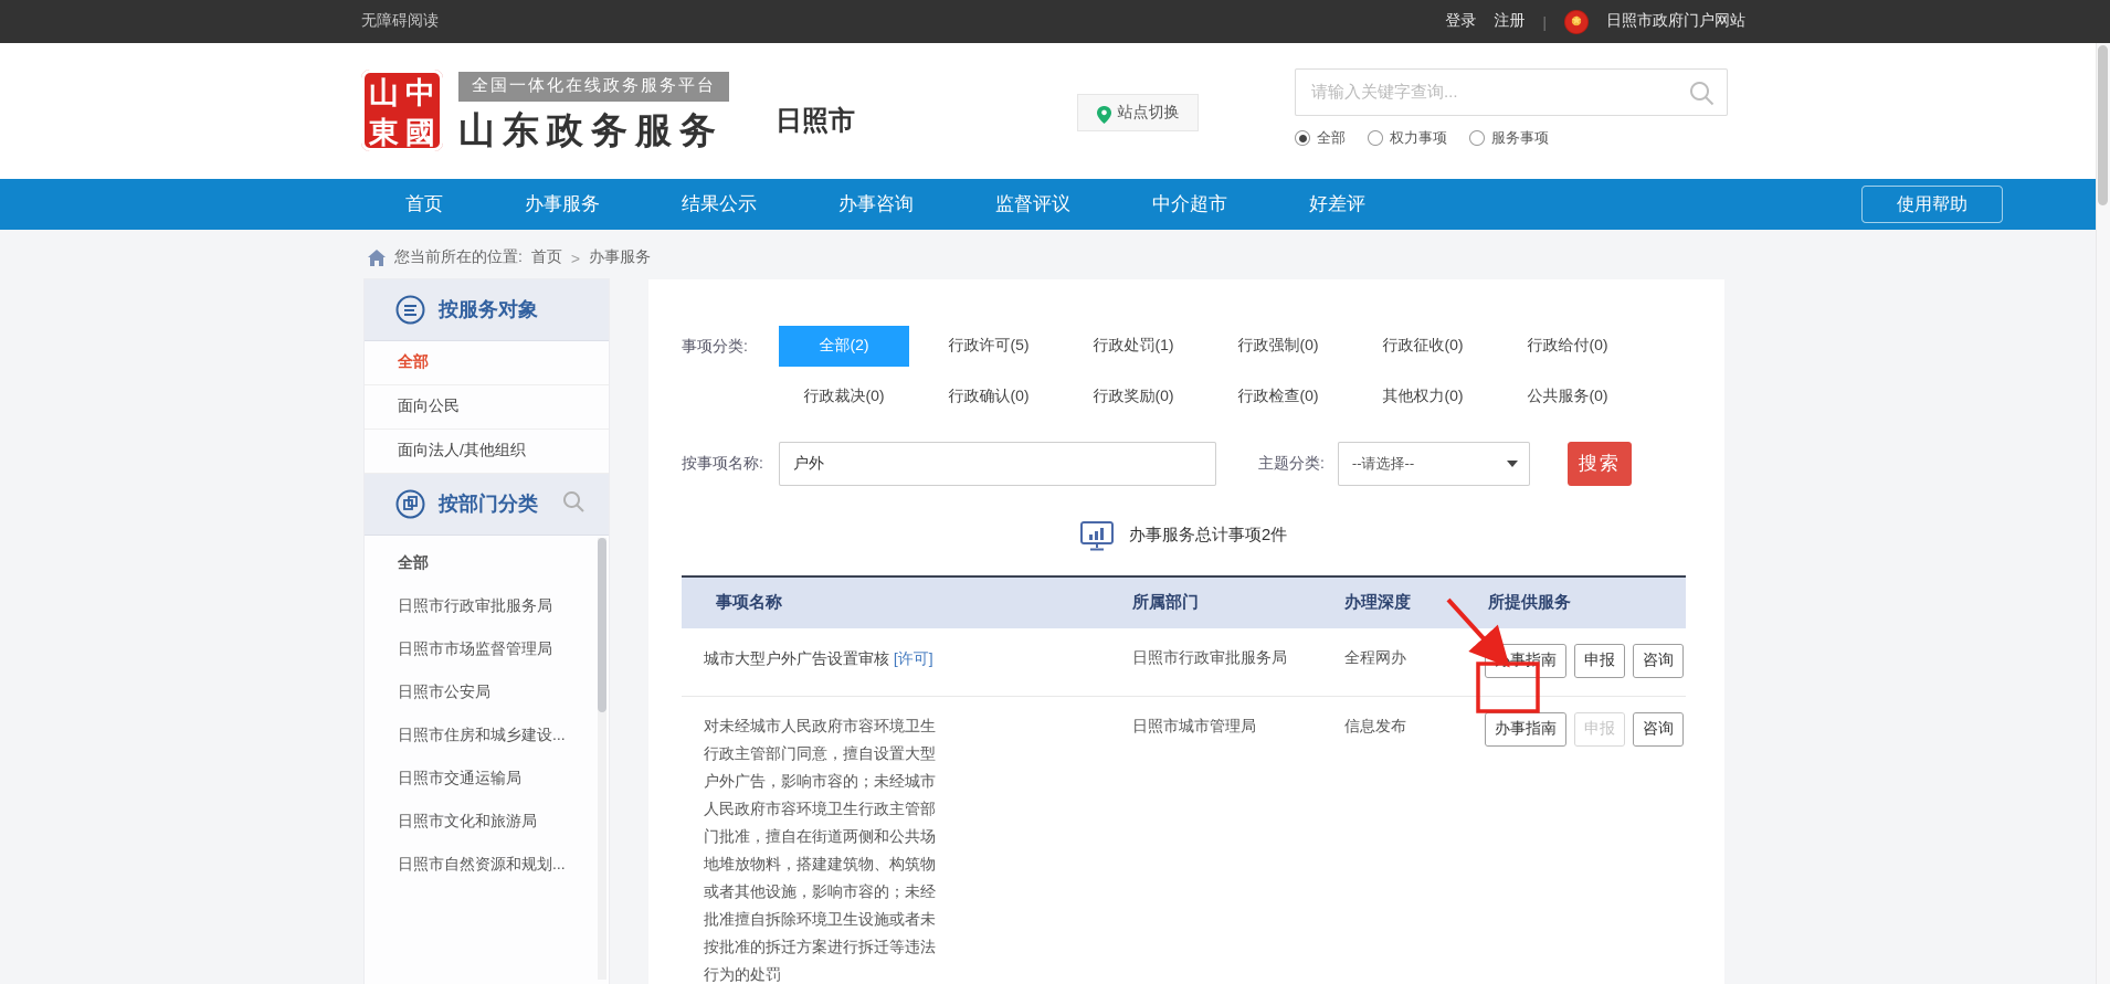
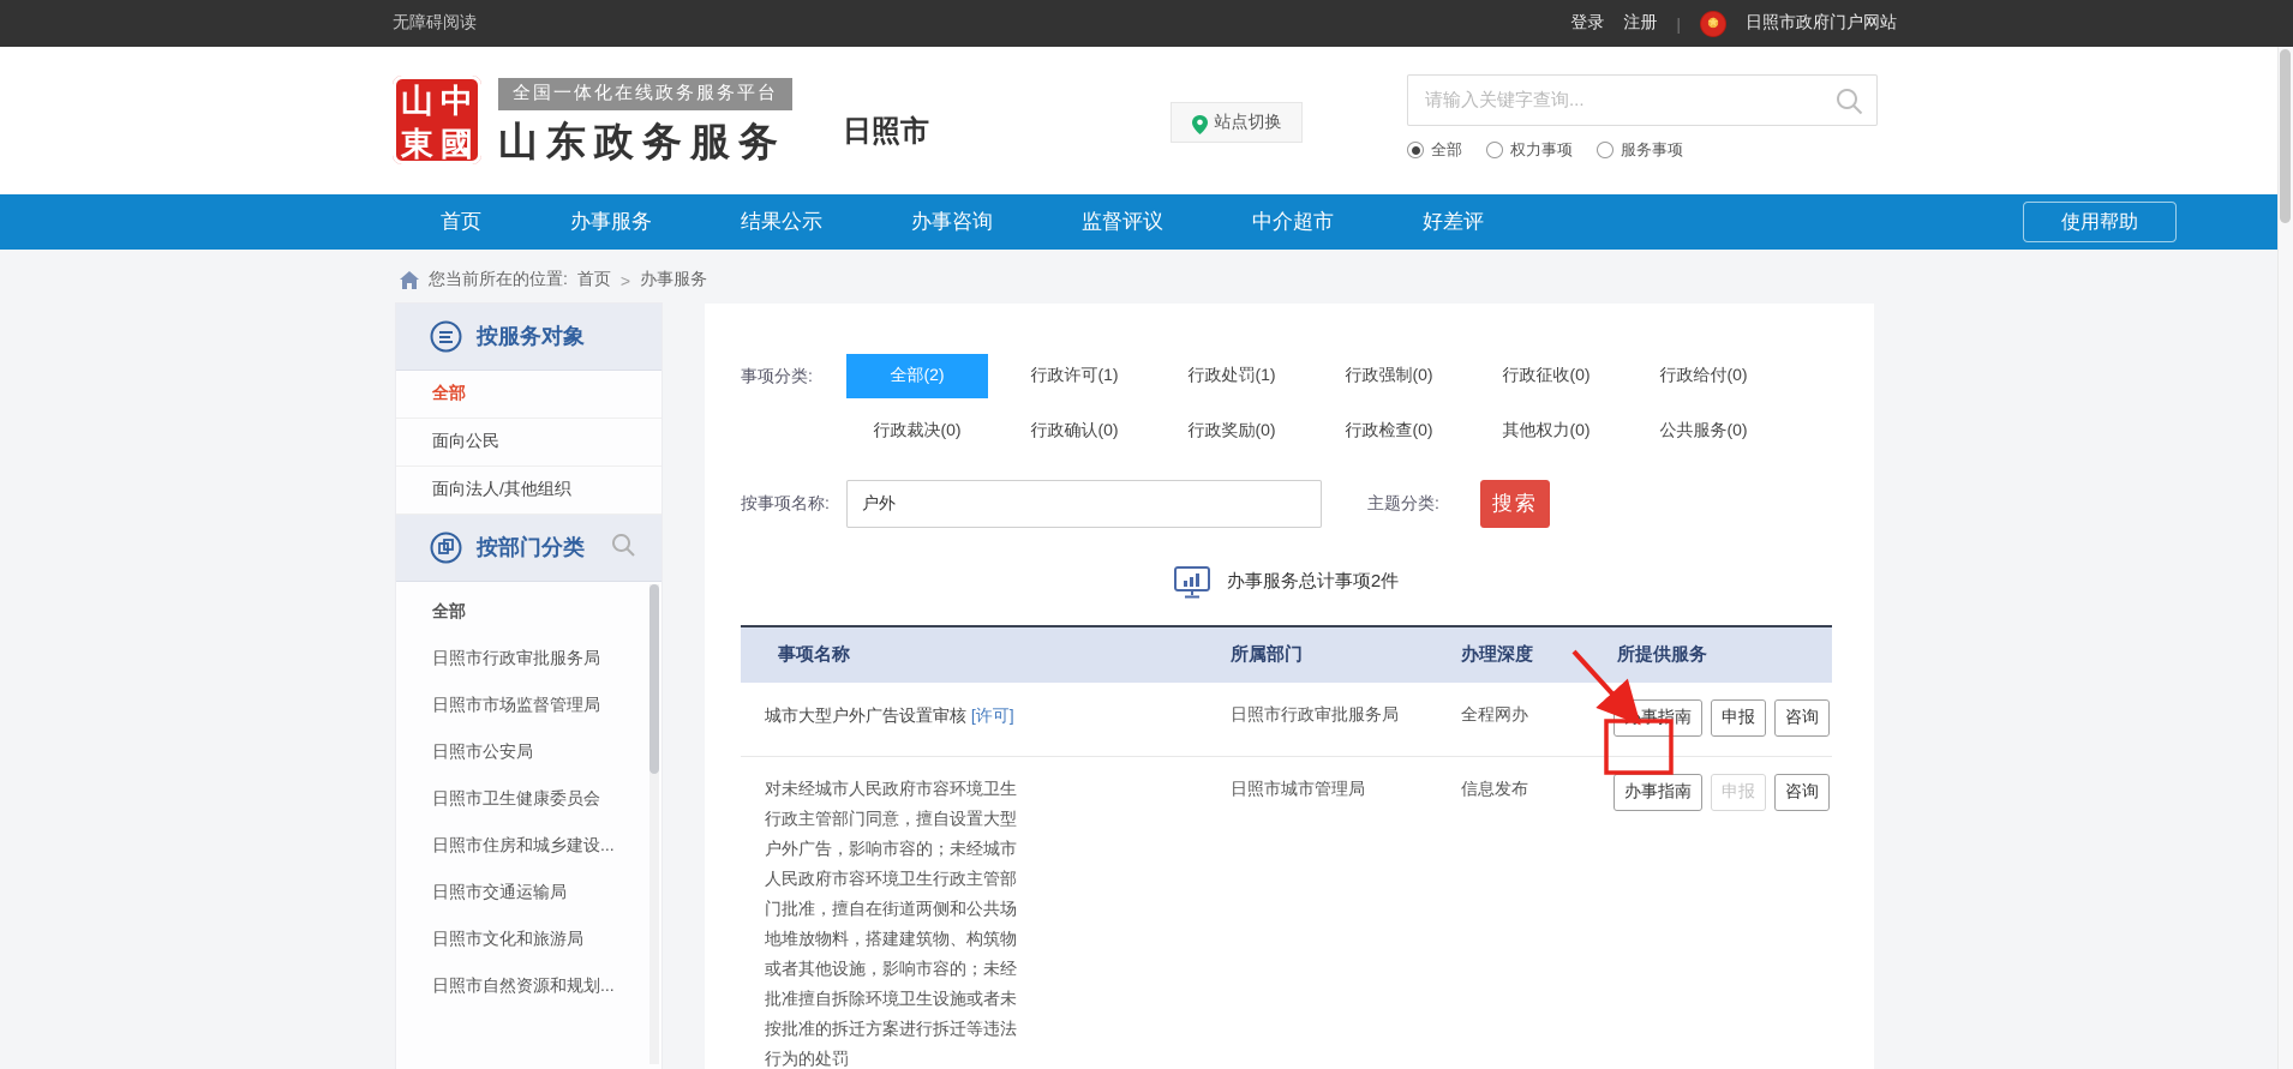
  无障碍阅读
  登录
  注册
  |
  ★
  日照市政府门户网站
  山
  中
  東
  國
  全国一体化在线政务服务平台
  山东政务服务
  日照市
  站点切换
  请输入关键字查询...
  全部
  权力事项
  服务事项
  首页
  办事服务
  结果公示
  办事咨询
  监督评议
  中介超市
  好差评
  使用帮助
  您当前所在的位置:
  首页
  >
  办事服务
  按服务对象
  全部
  面向公民
  面向法人/其他组织
  按部门分类
  全部
  日照市行政审批服务局
  日照市市场监督管理局
  日照市公安局
+ 日照市卫生健康委员会
  日照市住房和城乡建设...
  日照市交通运输局
  日照市文化和旅游局
  日照市自然资源和规划...
  事项分类:
  全部(2)
- 行政许可(5)
+ 行政许可(1)
  行政处罚(1)
  行政强制(0)
  行政征收(0)
  行政给付(0)
  行政裁决(0)
  行政确认(0)
  行政奖励(0)
  行政检查(0)
  其他权力(0)
  公共服务(0)
  按事项名称:
  户外
  主题分类:
- --请选择--
  搜索
  办事服务总计事项2件
  事项名称
  所属部门
  办理深度
  所提供服务
  城市大型户外广告设置审核 [许可]
  日照市行政审批服务局
  全程网办
  事指南
  申报
  咨询
  对未经城市人民政府市容环境卫生行政主管部门同意，擅自设置大型户外广告，影响市容的；未经城市人民政府市容环境卫生行政主管部门批准，擅自在街道两侧和公共场地堆放物料，搭建建筑物、构筑物或者其他设施，影响市容的；未经批准擅自拆除环境卫生设施或者未按批准的拆迁方案进行拆迁等违法行为的处罚
  日照市城市管理局
  信息发布
  办事指南
  申报
  咨询
